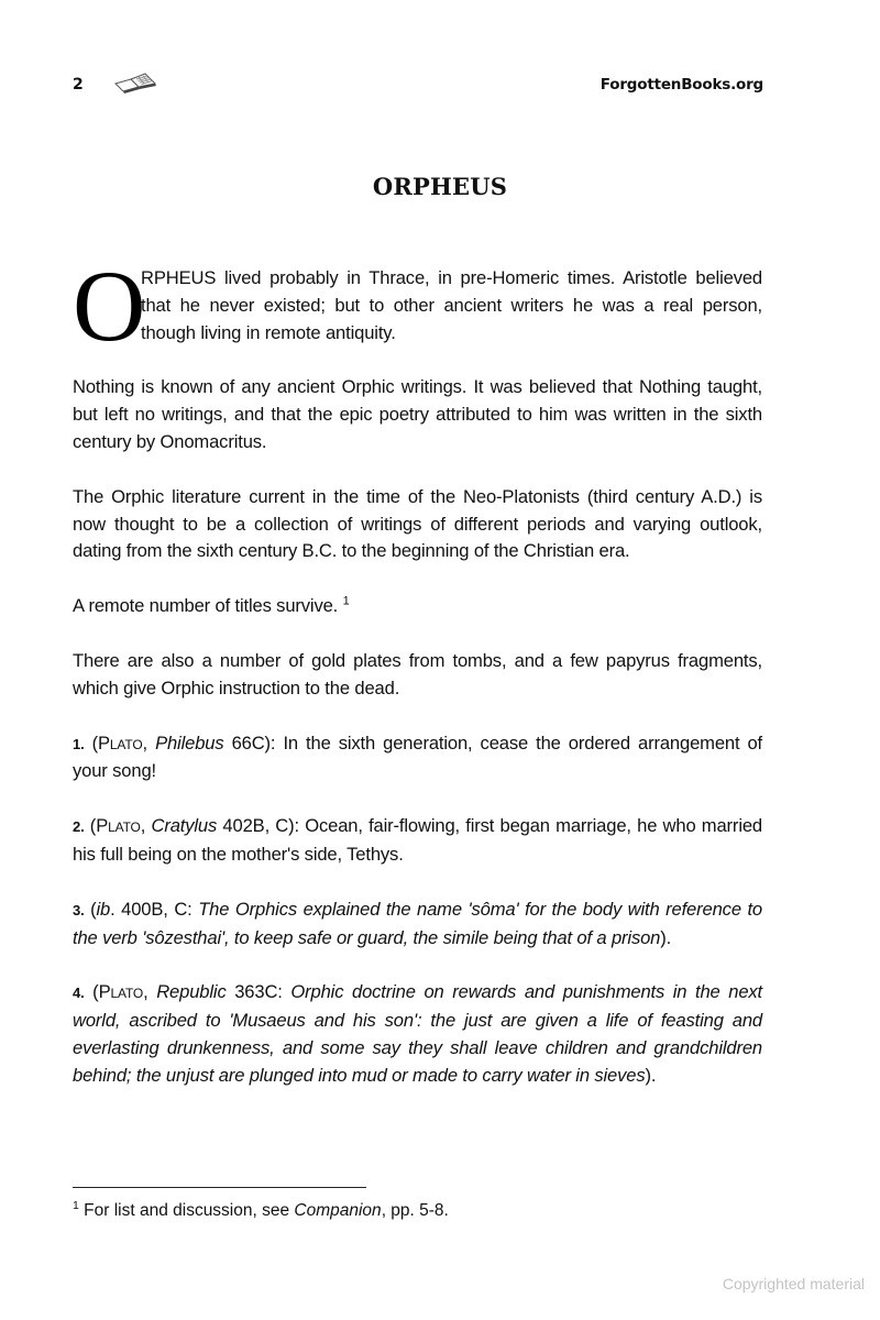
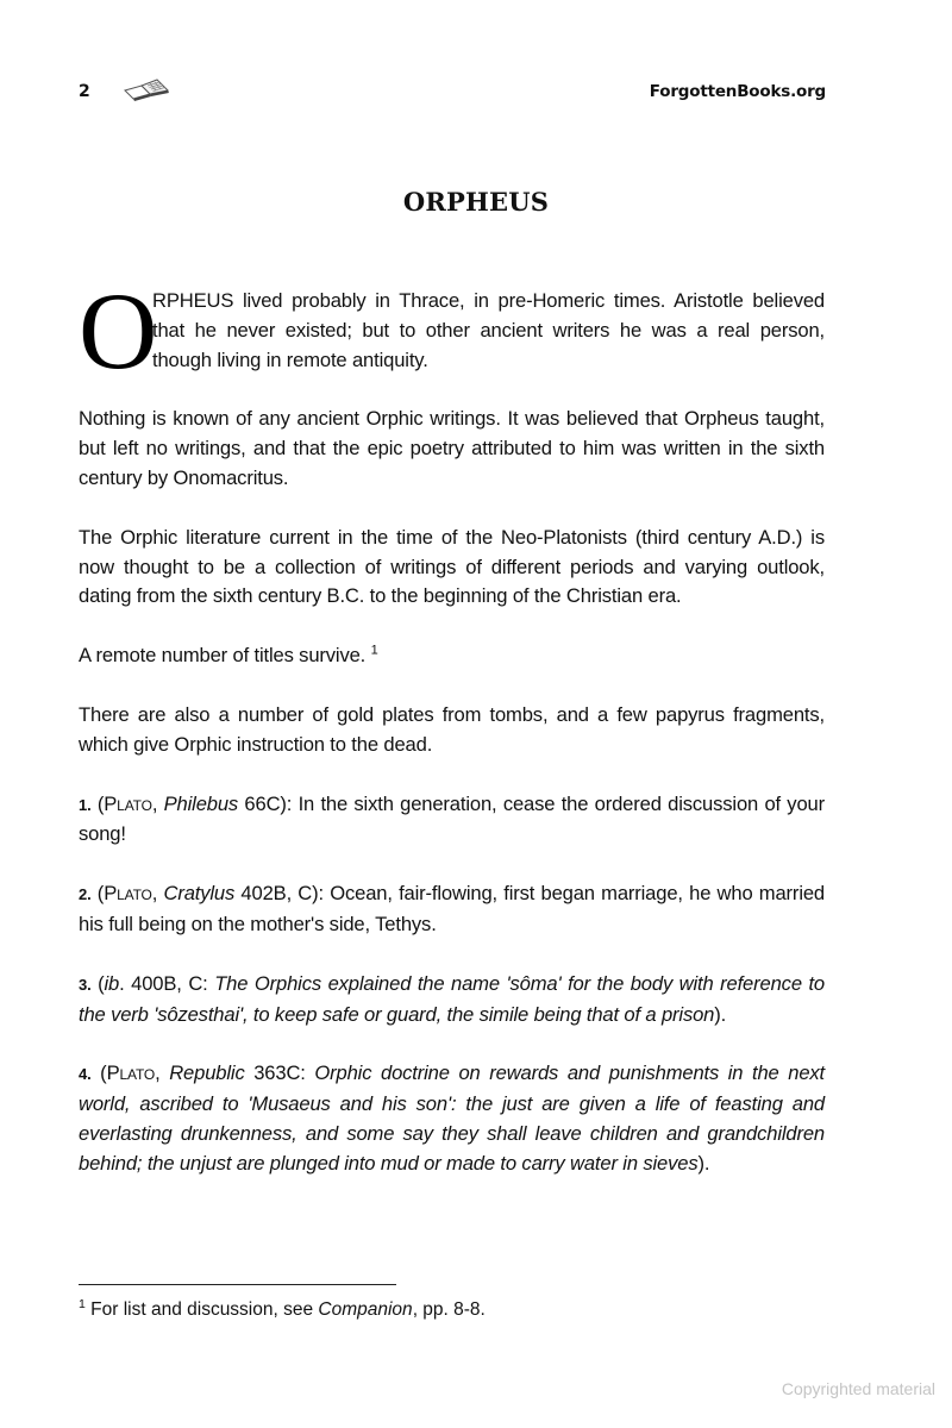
  2
  ForgottenBooks.org
  ORPHEUS
  O
  RPHEUS lived probably in Thrace, in pre-Homeric times. Aristotle believed that he never existed; but to other ancient writers he was a real person, though living in remote antiquity.
- Nothing is known of any ancient Orphic writings. It was believed that Nothing taught, but left no writings, and that the epic poetry attributed to him was written in the sixth century by Onomacritus.
+ Nothing is known of any ancient Orphic writings. It was believed that Orpheus taught, but left no writings, and that the epic poetry attributed to him was written in the sixth century by Onomacritus.
  The Orphic literature current in the time of the Neo-Platonists (third century A.D.) is now thought to be a collection of writings of different periods and varying outlook, dating from the sixth century B.C. to the beginning of the Christian era.
  A remote number of titles survive. 1
  There are also a number of gold plates from tombs, and a few papyrus fragments, which give Orphic instruction to the dead.
- 1. (Plato, Philebus 66C): In the sixth generation, cease the ordered arrangement of your song!
+ 1. (Plato, Philebus 66C): In the sixth generation, cease the ordered discussion of your song!
  2. (Plato, Cratylus 402B, C): Ocean, fair-flowing, first began marriage, he who married his full being on the mother's side, Tethys.
  3. (ib. 400B, C: The Orphics explained the name 'sôma' for the body with reference to the verb 'sôzesthai', to keep safe or guard, the simile being that of a prison).
  4. (Plato, Republic 363C: Orphic doctrine on rewards and punishments in the next world, ascribed to 'Musaeus and his son': the just are given a life of feasting and everlasting drunkenness, and some say they shall leave children and grandchildren behind; the unjust are plunged into mud or made to carry water in sieves).
- 1 For list and discussion, see Companion, pp. 5-8.
+ 1 For list and discussion, see Companion, pp. 8-8.
  Copyrighted material
